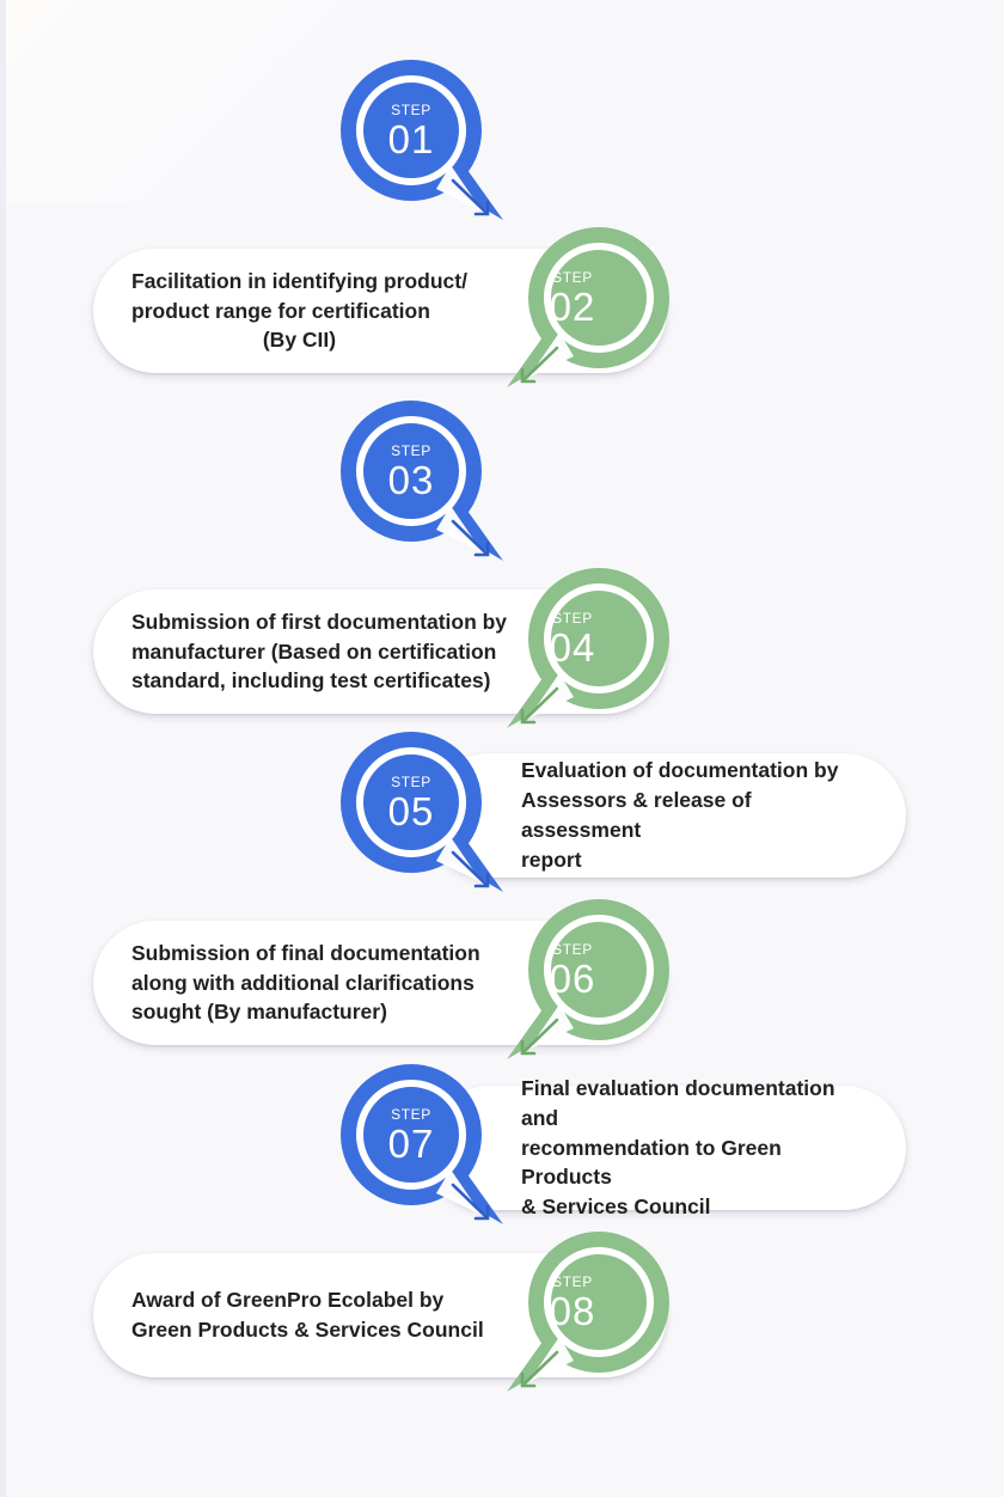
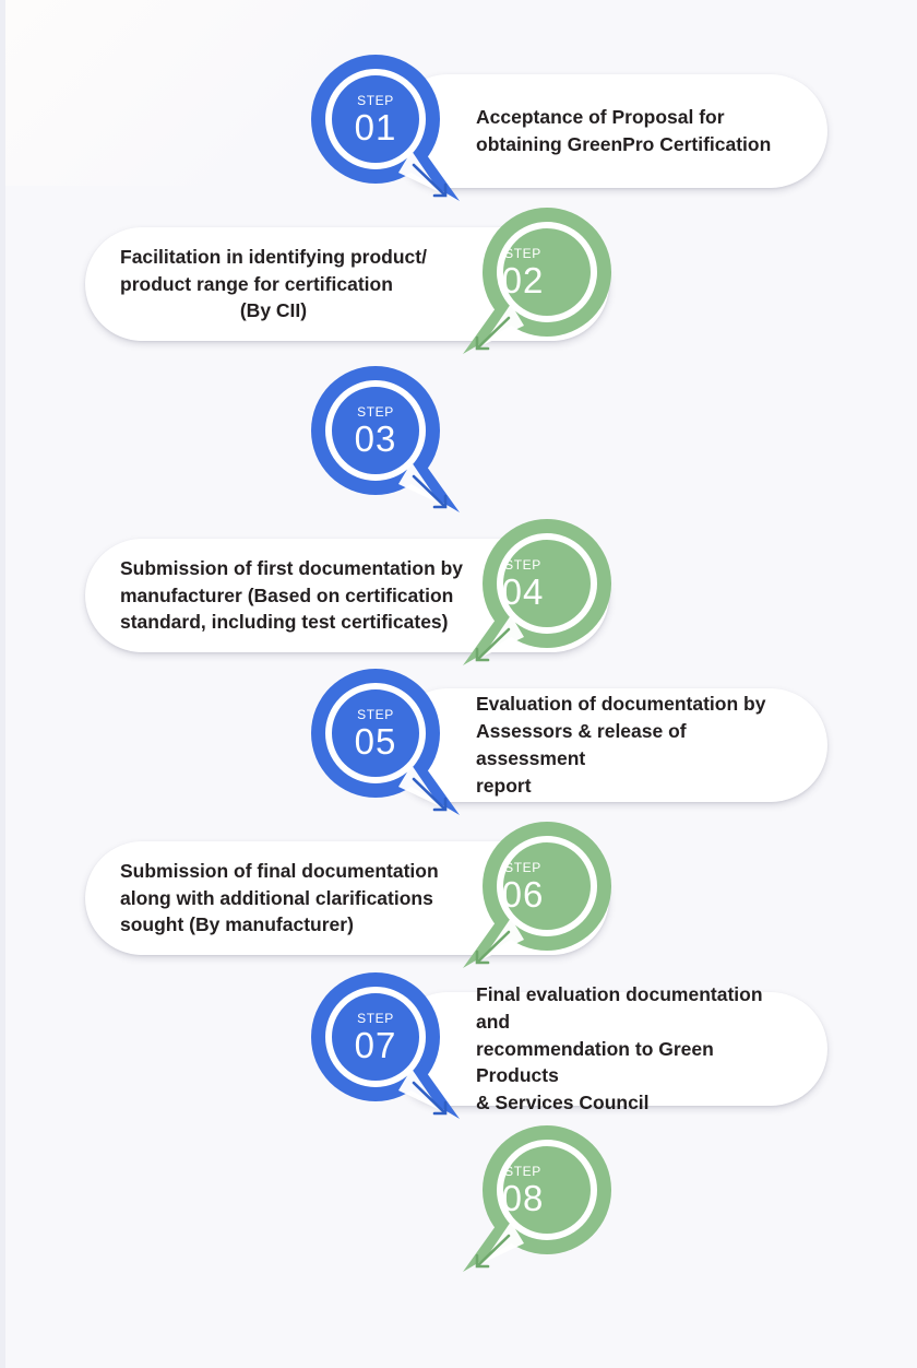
+ Acceptance of Proposal for
+ obtaining GreenPro Certification
  STEP
  01
  Facilitation in identifying product/
  product range for certification
  (By CII)
  STEP
  02
  STEP
  03
  Submission of first documentation by
  manufacturer (Based on certification
  standard, including test certificates)
  STEP
  04
  Evaluation of documentation by
  Assessors & release of assessment
  report
  STEP
  05
  Submission of final documentation
  along with additional clarifications
  sought (By manufacturer)
  STEP
  06
  Final evaluation documentation and
  recommendation to Green Products
  & Services Council
  STEP
  07
- Award of GreenPro Ecolabel by
- Green Products & Services Council
  STEP
  08
